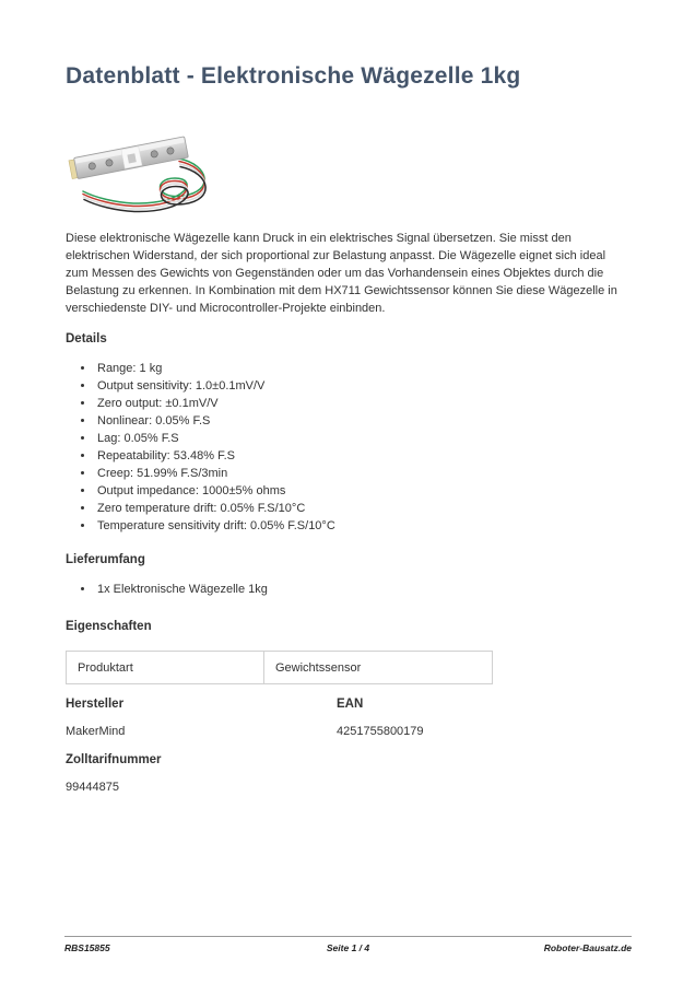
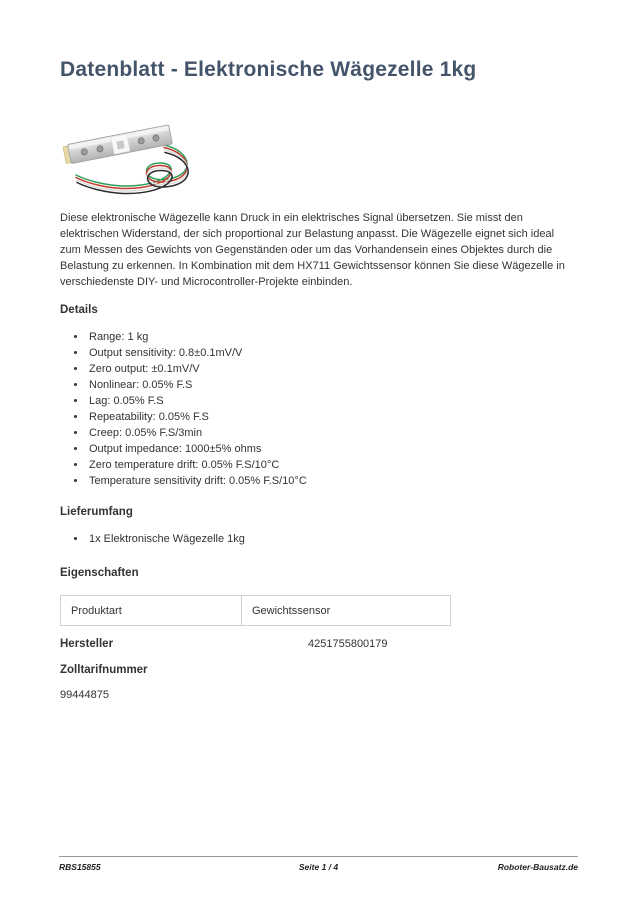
  Datenblatt - Elektronische Wägezelle 1kg
  Diese elektronische Wägezelle kann Druck in ein elektrisches Signal übersetzen. Sie misst den elektrischen Widerstand, der sich proportional zur Belastung anpasst. Die Wägezelle eignet sich ideal zum Messen des Gewichts von Gegenständen oder um das Vorhandensein eines Objektes durch die Belastung zu erkennen. In Kombination mit dem HX711 Gewichtssensor können Sie diese Wägezelle in verschiedenste DIY- und Microcontroller-Projekte einbinden.
  Details
  Range: 1 kg
- Output sensitivity: 1.0±0.1mV/V
+ Output sensitivity: 0.8±0.1mV/V
  Zero output: ±0.1mV/V
  Nonlinear: 0.05% F.S
  Lag: 0.05% F.S
- Repeatability: 53.48% F.S
+ Repeatability: 0.05% F.S
- Creep: 51.99% F.S/3min
+ Creep: 0.05% F.S/3min
  Output impedance: 1000±5% ohms
  Zero temperature drift: 0.05% F.S/10°C
  Temperature sensitivity drift: 0.05% F.S/10°C
  Lieferumfang
  1x Elektronische Wägezelle 1kg
  Eigenschaften
  Produktart	Gewichtssensor
  Hersteller
- EAN
- MakerMind
  4251755800179
  Zolltarifnummer
  99444875
  RBS15855
  Seite 1 / 4
  Roboter-Bausatz.de
